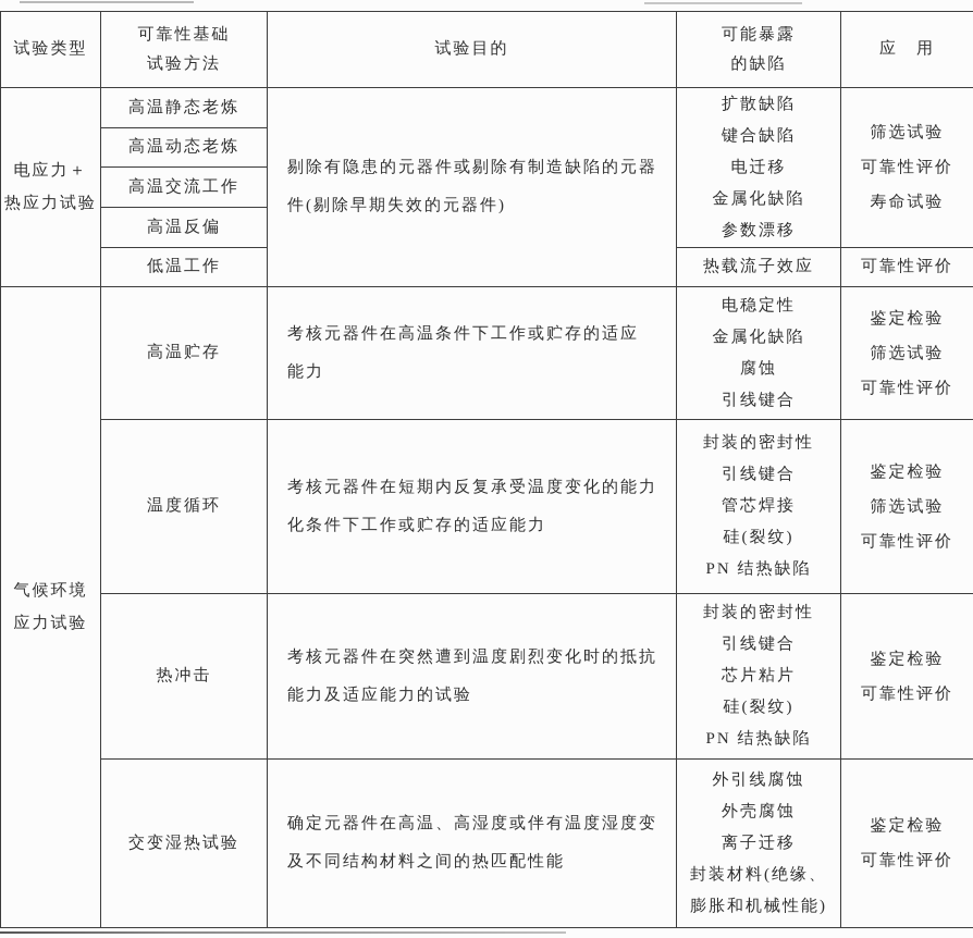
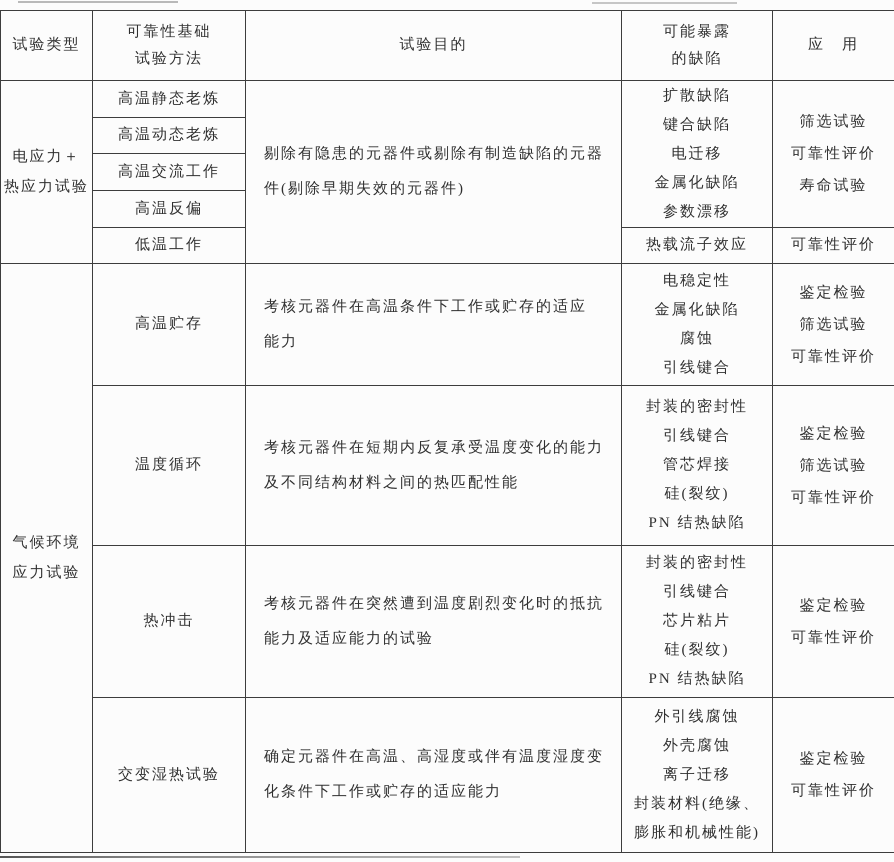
  试验类型	可靠性基础 试验方法	试验目的	可能暴露 的缺陷	应 用
  电应力＋ 热应力试验	高温静态老炼	剔除有隐患的元器件或剔除有制造缺陷的元器 件(剔除早期失效的元器件)	扩散缺陷 键合缺陷 电迁移 金属化缺陷 参数漂移	筛选试验 可靠性评价 寿命试验
  高温动态老炼
  高温交流工作
  高温反偏
  低温工作	热载流子效应	可靠性评价
  气候环境 应力试验	高温贮存	考核元器件在高温条件下工作或贮存的适应 能力	电稳定性 金属化缺陷 腐蚀 引线键合	鉴定检验 筛选试验 可靠性评价
- 温度循环	考核元器件在短期内反复承受温度变化的能力 化条件下工作或贮存的适应能力	封装的密封性 引线键合 管芯焊接 硅(裂纹) PN 结热缺陷	鉴定检验 筛选试验 可靠性评价
+ 温度循环	考核元器件在短期内反复承受温度变化的能力 及不同结构材料之间的热匹配性能	封装的密封性 引线键合 管芯焊接 硅(裂纹) PN 结热缺陷	鉴定检验 筛选试验 可靠性评价
  热冲击	考核元器件在突然遭到温度剧烈变化时的抵抗 能力及适应能力的试验	封装的密封性 引线键合 芯片粘片 硅(裂纹) PN 结热缺陷	鉴定检验 可靠性评价
- 交变湿热试验	确定元器件在高温、高湿度或伴有温度湿度变 及不同结构材料之间的热匹配性能	外引线腐蚀 外壳腐蚀 离子迁移 封装材料(绝缘、 膨胀和机械性能)	鉴定检验 可靠性评价
+ 交变湿热试验	确定元器件在高温、高湿度或伴有温度湿度变 化条件下工作或贮存的适应能力	外引线腐蚀 外壳腐蚀 离子迁移 封装材料(绝缘、 膨胀和机械性能)	鉴定检验 可靠性评价
